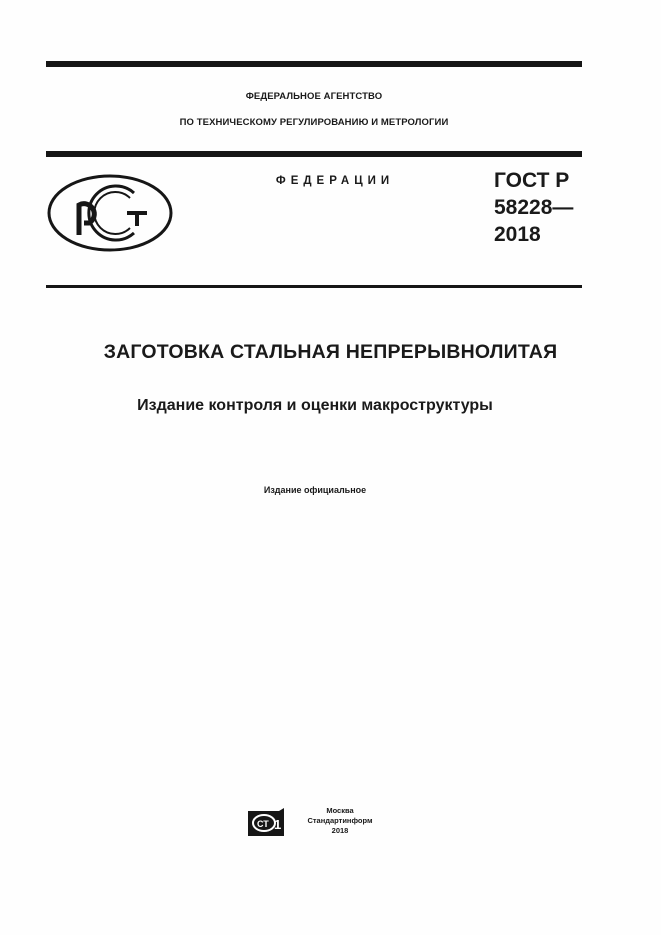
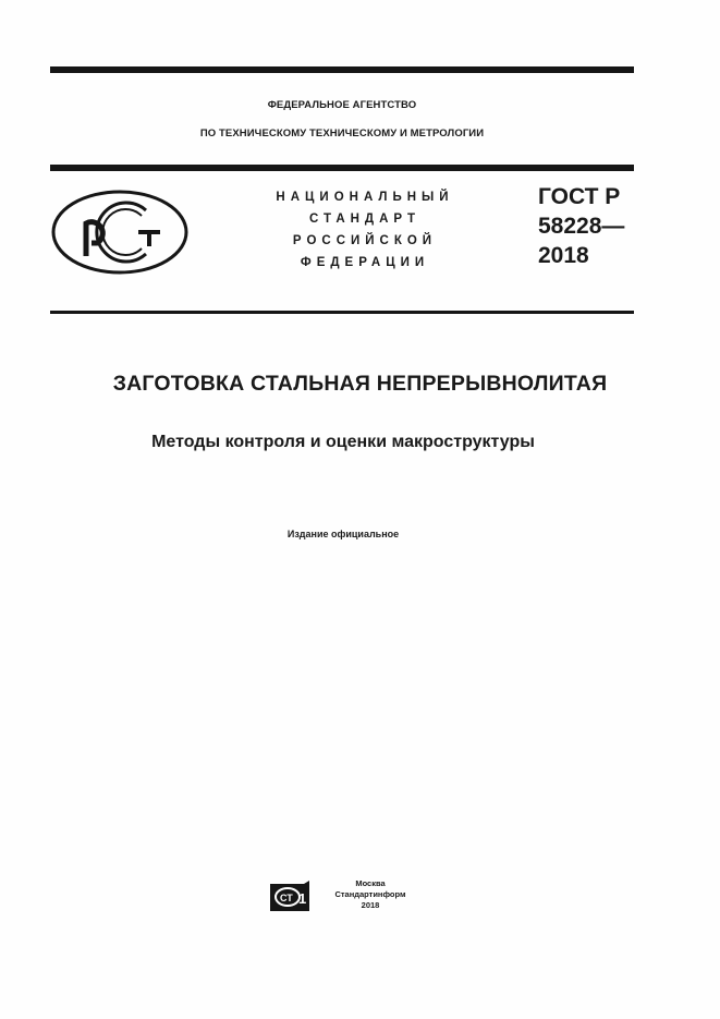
  ФЕДЕРАЛЬНОЕ АГЕНТСТВО
- ПО ТЕХНИЧЕСКОМУ РЕГУЛИРОВАНИЮ И МЕТРОЛОГИИ
+ ПО ТЕХНИЧЕСКОМУ ТЕХНИЧЕСКОМУ И МЕТРОЛОГИИ
+ НАЦИОНАЛЬНЫЙ
+ СТАНДАРТ
+ РОССИЙСКОЙ
  ФЕДЕРАЦИИ
  ГОСТ Р
  58228—
  2018
  ЗАГОТОВКА СТАЛЬНАЯ НЕПРЕРЫВНОЛИТАЯ
- Издание контроля и оценки макроструктуры
+ Методы контроля и оценки макроструктуры
  Издание официальное
  СТ
  1
  Москва
  Стандартинформ
  2018
